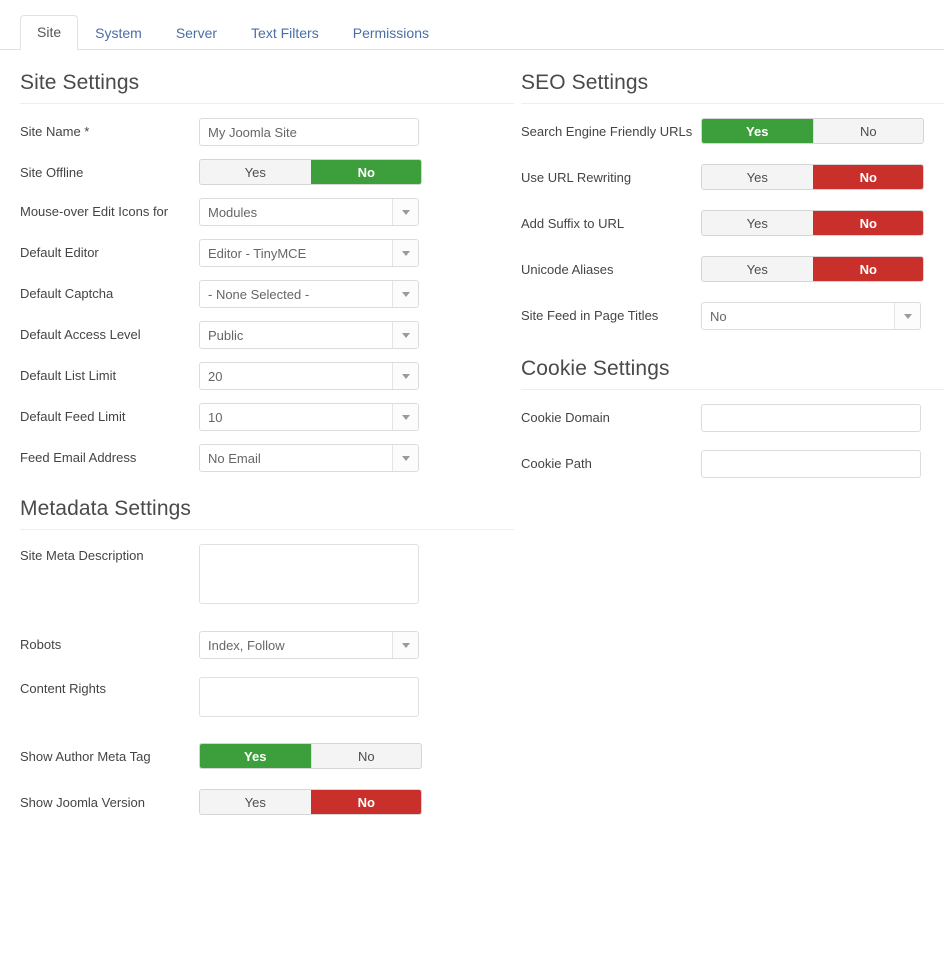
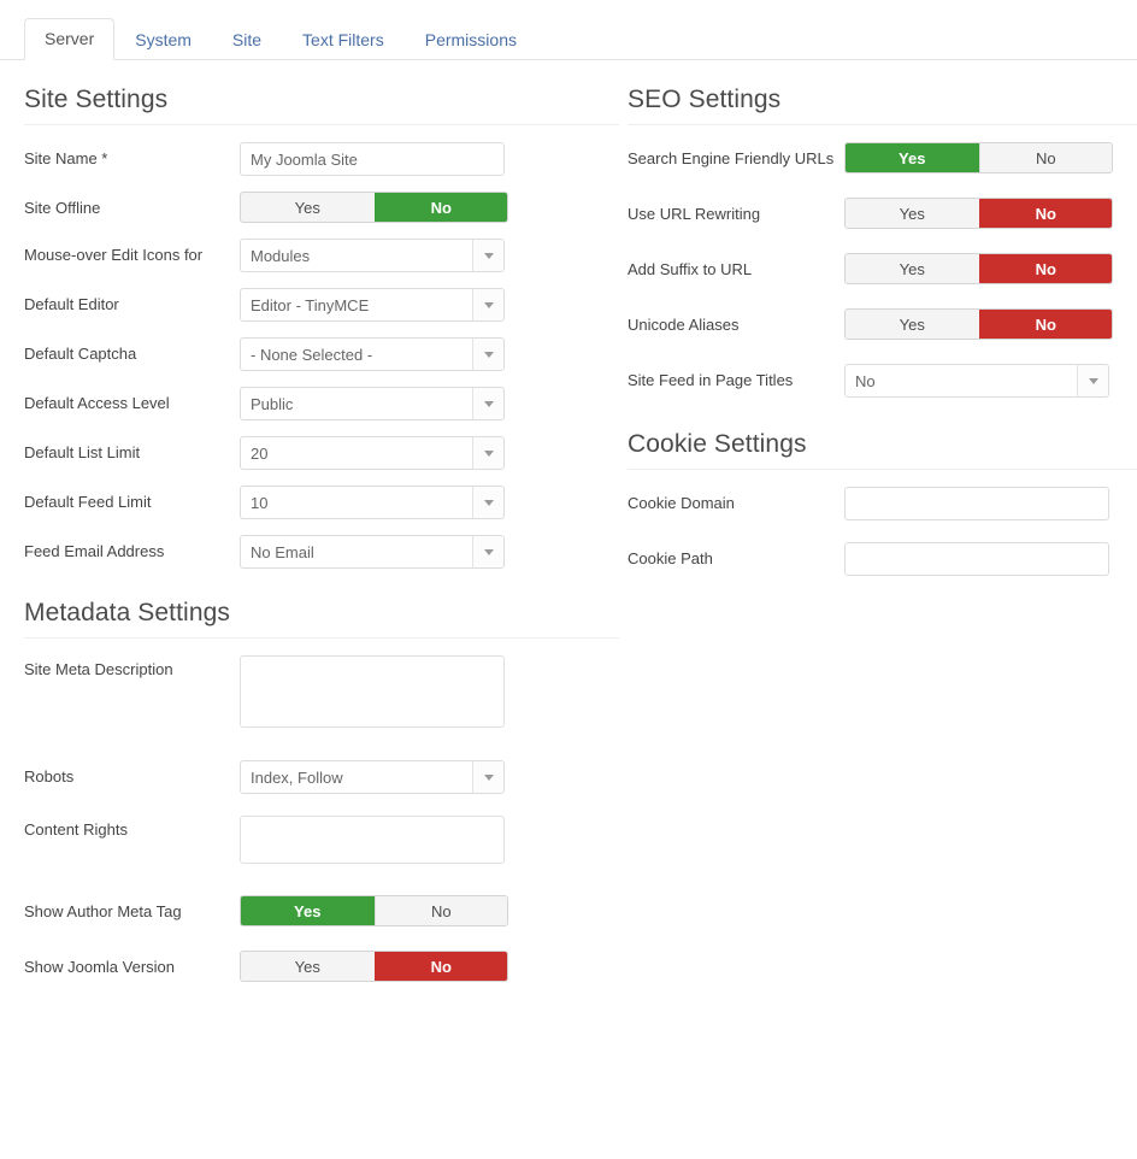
- Site
+ Server
  System
- Server
+ Site
  Text Filters
  Permissions
  Site Settings
  Site Name *
  My Joomla Site
  Site Offline
  Yes
  No
  Mouse-over Edit Icons for
  Modules
  Default Editor
  Editor - TinyMCE
  Default Captcha
  - None Selected -
  Default Access Level
  Public
  Default List Limit
  20
  Default Feed Limit
  10
  Feed Email Address
  No Email
  Metadata Settings
  Site Meta Description
  Robots
  Index, Follow
  Content Rights
  Show Author Meta Tag
  Yes
  No
  Show Joomla Version
  Yes
  No
  SEO Settings
  Search Engine Friendly URLs
  Yes
  No
  Use URL Rewriting
  Yes
  No
  Add Suffix to URL
  Yes
  No
  Unicode Aliases
  Yes
  No
  Site Feed in Page Titles
  No
  Cookie Settings
  Cookie Domain
  Cookie Path
